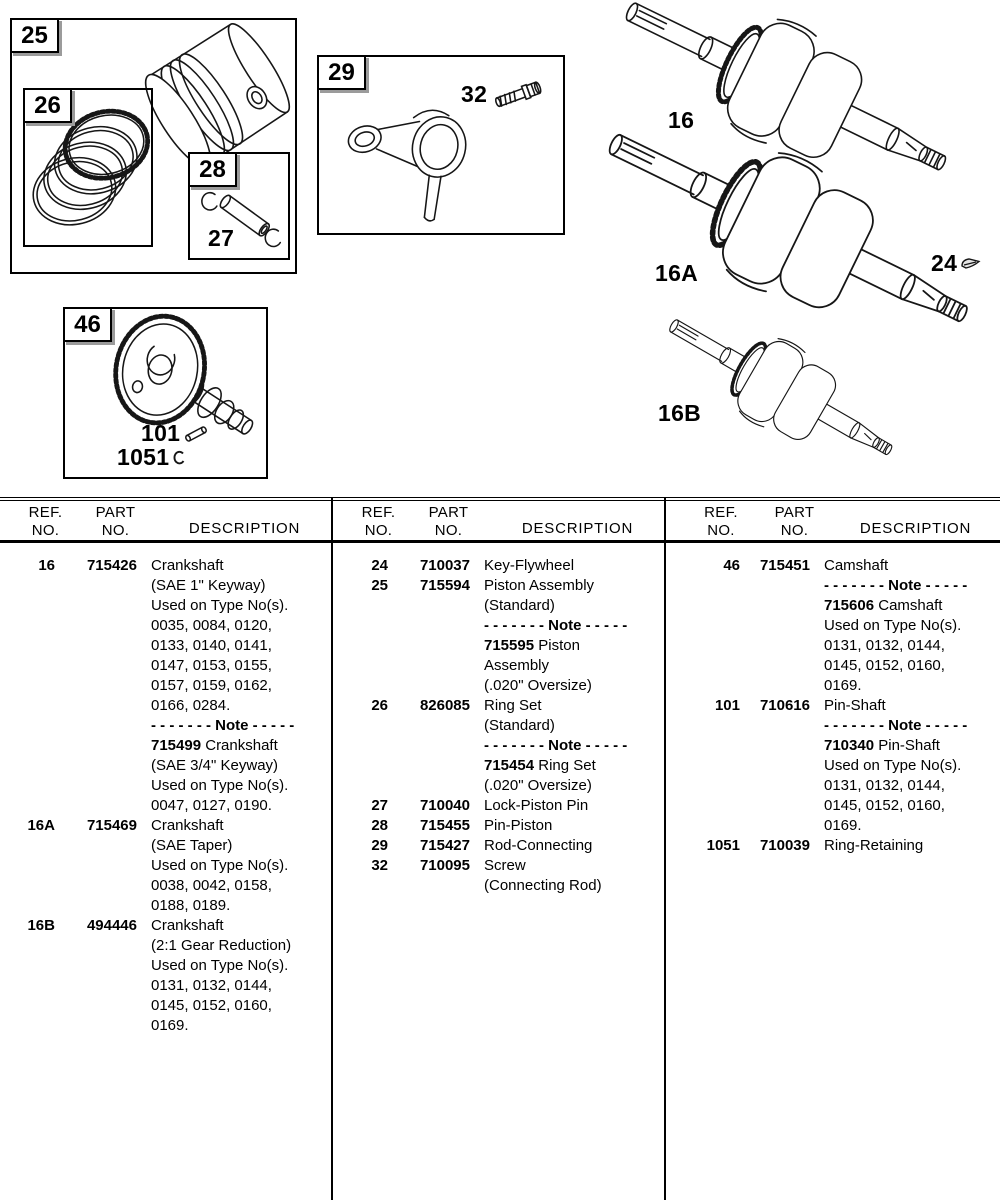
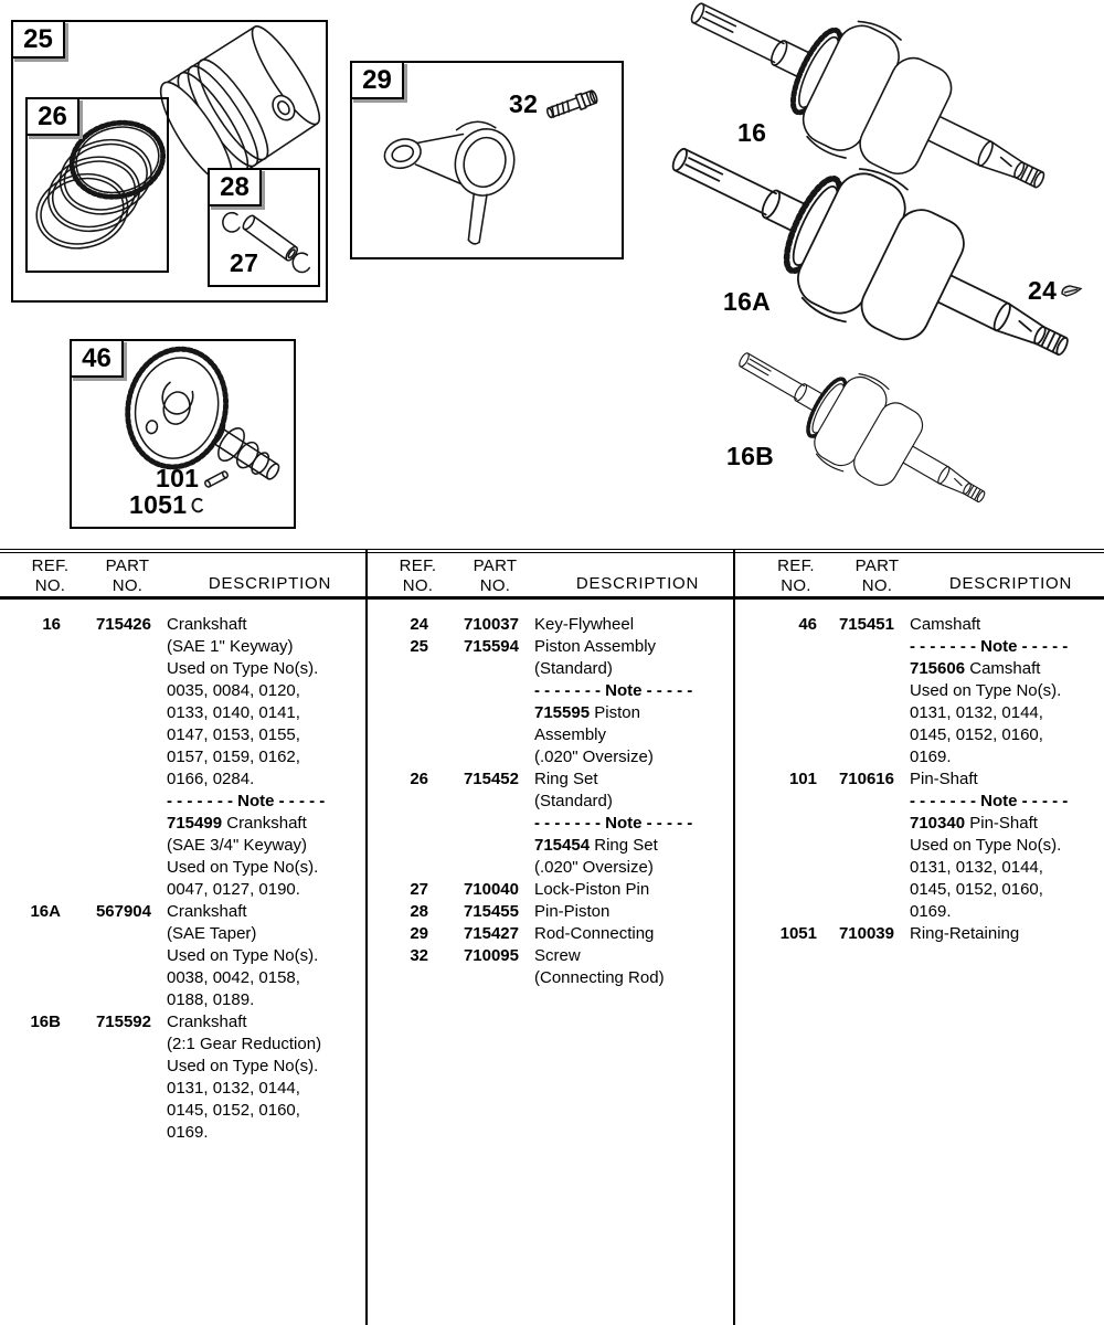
  25
  26
  28
  27
  29
  32
  46
  101
  1051
  16
  16A
  16B
  24
  REF.
  NO.
  PART
  NO.
  DESCRIPTION
  REF.
  NO.
  PART
  NO.
  DESCRIPTION
  REF.
  NO.
  PART
  NO.
  DESCRIPTION
  16
  715426
  Crankshaft
  (SAE 1" Keyway)
  Used on Type No(s).
  0035, 0084, 0120,
  0133, 0140, 0141,
  0147, 0153, 0155,
  0157, 0159, 0162,
  0166, 0284.
  - - - - - - - Note - - - - -
  715499 Crankshaft
  (SAE 3/4" Keyway)
  Used on Type No(s).
  0047, 0127, 0190.
  16A
- 715469
+ 567904
  Crankshaft
  (SAE Taper)
  Used on Type No(s).
  0038, 0042, 0158,
  0188, 0189.
  16B
- 494446
+ 715592
  Crankshaft
  (2:1 Gear Reduction)
  Used on Type No(s).
  0131, 0132, 0144,
  0145, 0152, 0160,
  0169.
  24
  710037
  Key-Flywheel
  25
  715594
  Piston Assembly
  (Standard)
  - - - - - - - Note - - - - -
  715595 Piston
  Assembly
  (.020" Oversize)
  26
- 826085
+ 715452
  Ring Set
  (Standard)
  - - - - - - - Note - - - - -
  715454 Ring Set
  (.020" Oversize)
  27
  710040
  Lock-Piston Pin
  28
  715455
  Pin-Piston
  29
  715427
  Rod-Connecting
  32
  710095
  Screw
  (Connecting Rod)
  46
  715451
  Camshaft
  - - - - - - - Note - - - - -
  715606 Camshaft
  Used on Type No(s).
  0131, 0132, 0144,
  0145, 0152, 0160,
  0169.
  101
  710616
  Pin-Shaft
  - - - - - - - Note - - - - -
  710340 Pin-Shaft
  Used on Type No(s).
  0131, 0132, 0144,
  0145, 0152, 0160,
  0169.
  1051
  710039
  Ring-Retaining
